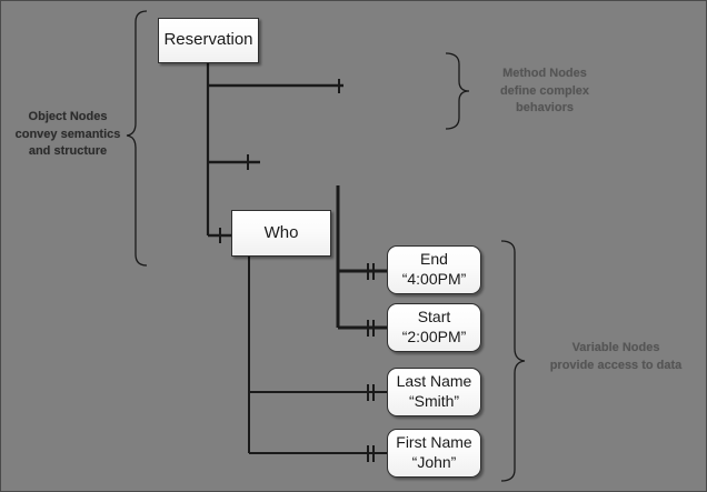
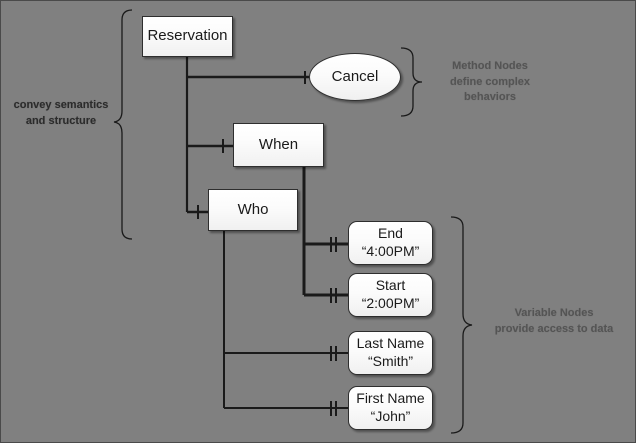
  Reservation
+ When
  Who
+ Cancel
  End
  “4:00PM”
  Start
  “2:00PM”
  Last Name
  “Smith”
  First Name
  “John”
- Object Nodes
  convey semantics
  and structure
  Method Nodes
  define complex
  behaviors
  Variable Nodes
  provide access to data
